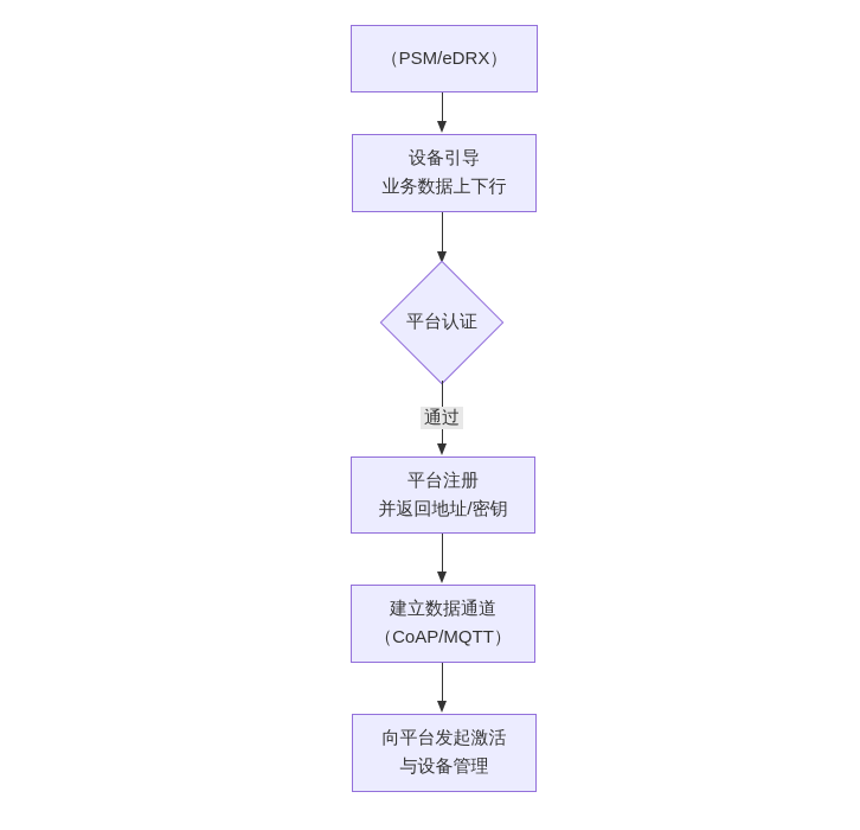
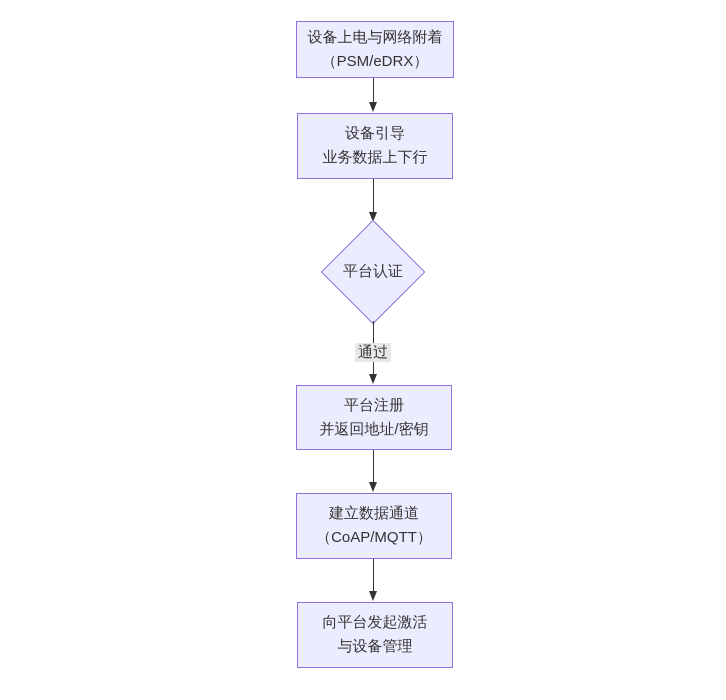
+ 设备上电与网络附着
  （PSM/eDRX）
  设备引导
  业务数据上下行
  平台认证
  通过
  平台注册
  并返回地址/密钥
  建立数据通道
  （CoAP/MQTT）
  向平台发起激活
  与设备管理
